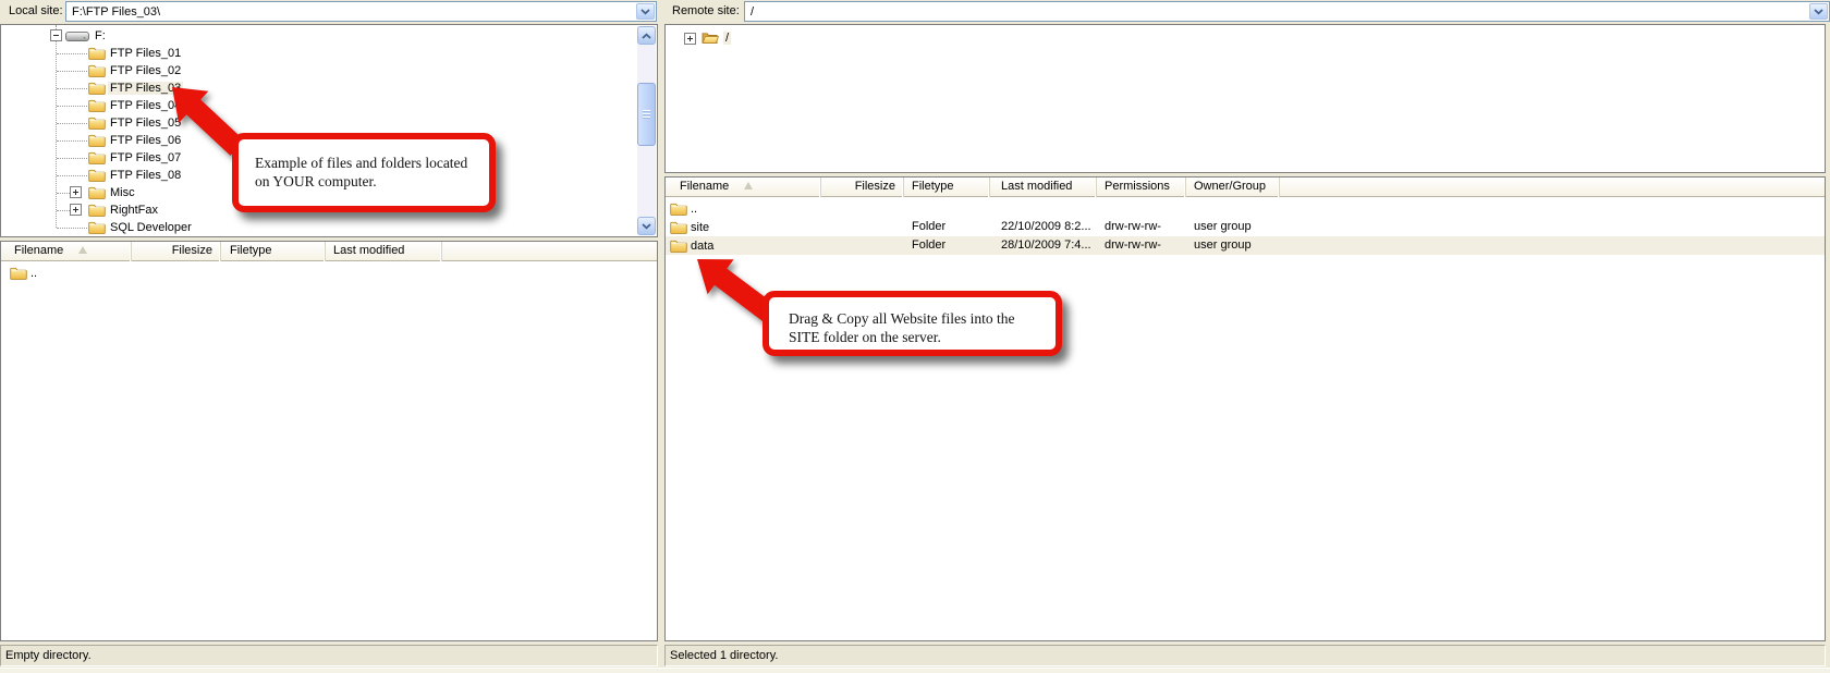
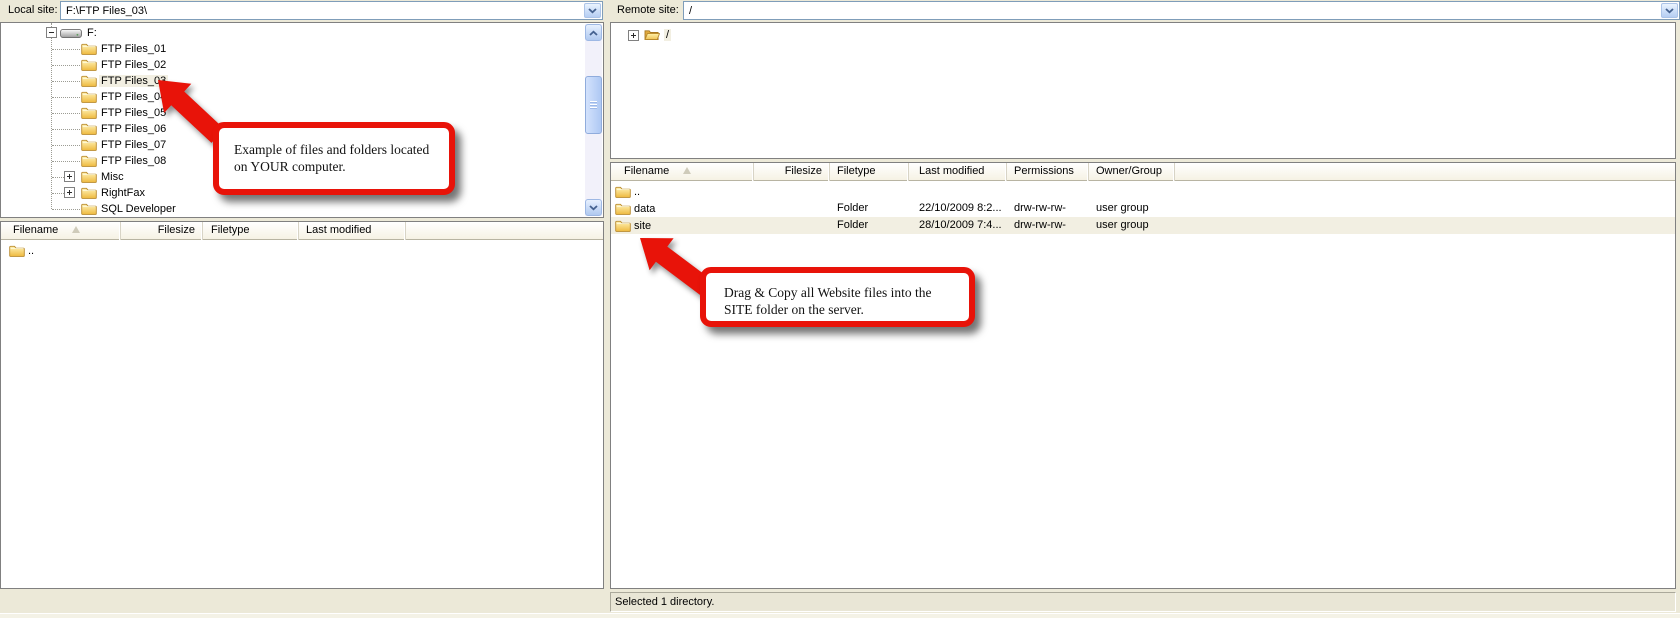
  Local site:
  F:\FTP Files_03\
  Remote site:
  /
  F:
  FTP Files_01
  FTP Files_02
  FTP Files_0
  FTP Files_0
  FTP Files_05
  FTP Files_06
  FTP Files_07
  FTP Files_08
  Misc
  RightFax
  SQL Developer
  Filename
  Filesize
  Filetype
  Last modified
  ..
  /
  Filename
  Filesize
  Filetype
  Last modified
  Permissions
  Owner/Group
  ..
- site
+ data
  Folder
  22/10/2009 8:2...
  drw-rw-rw-
  user group
- data
+ site
  Folder
  28/10/2009 7:4...
  drw-rw-rw-
  user group
- Empty directory.
  Selected 1 directory.
  Example of files and folders located
  on YOUR computer.
  Drag & Copy all Website files into the
  SITE folder on the server.
